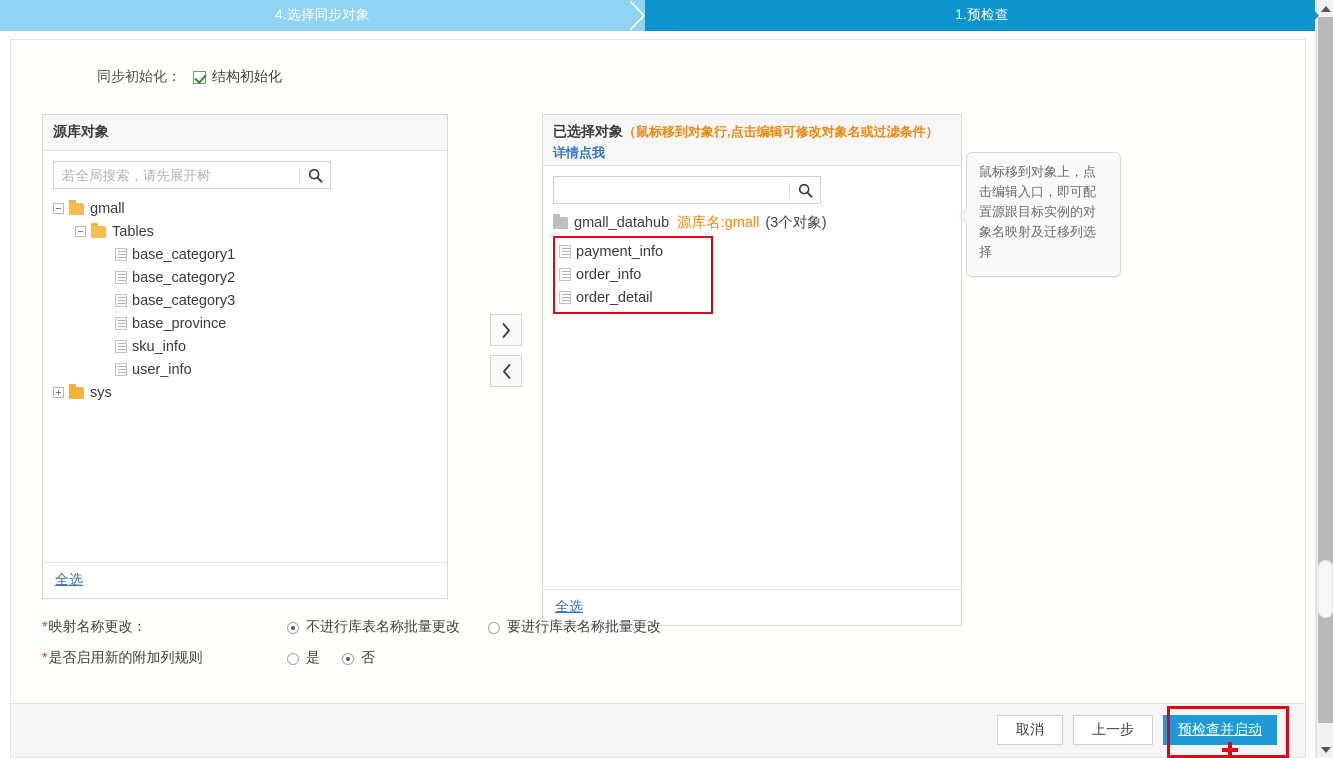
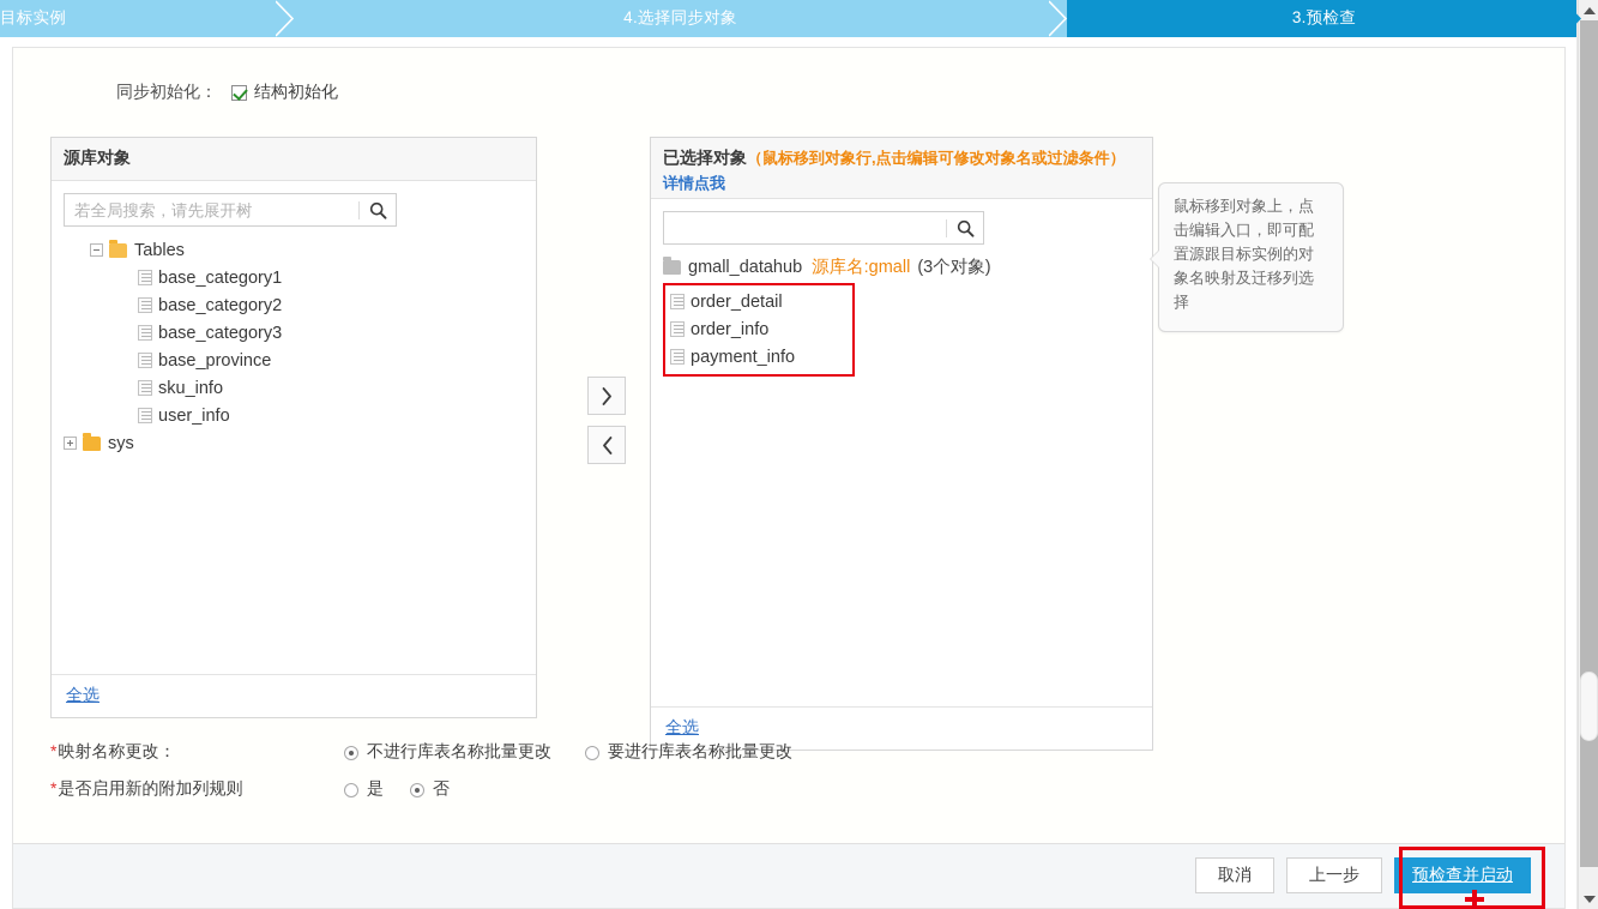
+ 目标实例
  4.选择同步对象
- 1.预检查
+ 3.预检查
  同步初始化：
  结构初始化
  源库对象
  若全局搜索，请先展开树
- gmall
  Tables
  base_category1
  base_category2
  base_category3
  base_province
  sku_info
  user_info
  sys
  全选
  已选择对象（鼠标移到对象行,点击编辑可修改对象名或过滤条件）详情点我
  gmall_datahub
  源库名:gmall
  (3个对象)
- payment_info
+ order_detail
  order_info
- order_detail
+ payment_info
  全选
  鼠标移到对象上，点击编辑入口，即可配置源跟目标实例的对象名映射及迁移列选择
  *映射名称更改：
  不进行库表名称批量更改
  要进行库表名称批量更改
  *是否启用新的附加列规则
  是
  否
  取消
  上一步
  预检查并启动
